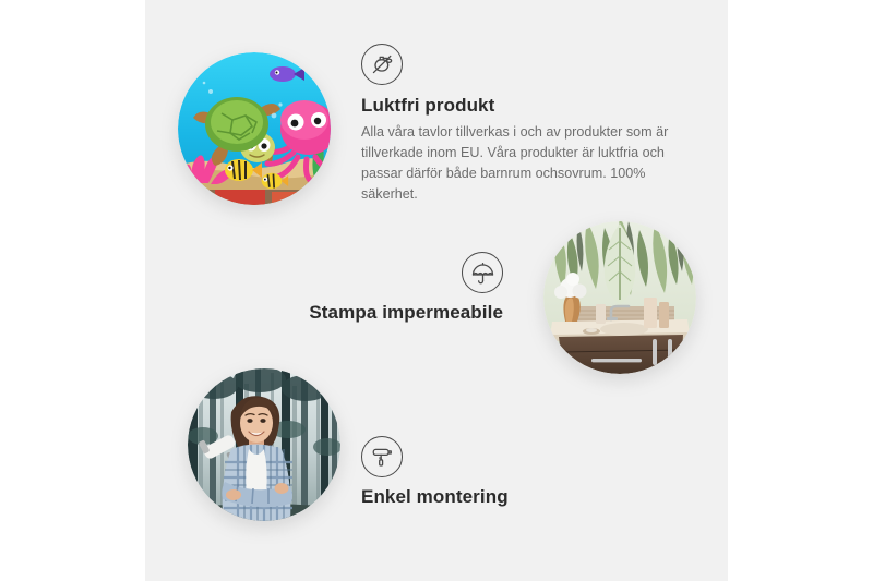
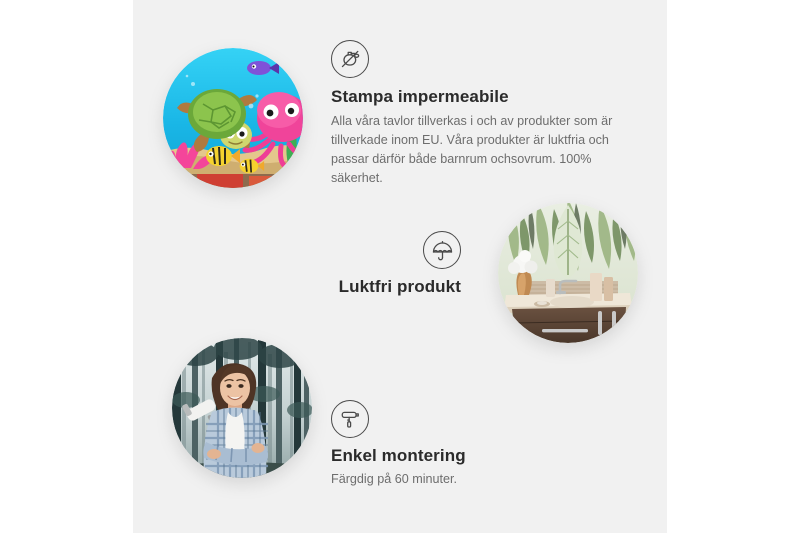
- Luktfri produkt
+ Stampa impermeabile
  Alla våra tavlor tillverkas i och av produkter som är tillverkade inom EU. Våra produkter är luktfria och passar därför både barnrum ochsovrum. 100% säkerhet.
- Stampa impermeabile
+ Luktfri produkt
  Enkel montering
+ Färgdig på 60 minuter.
